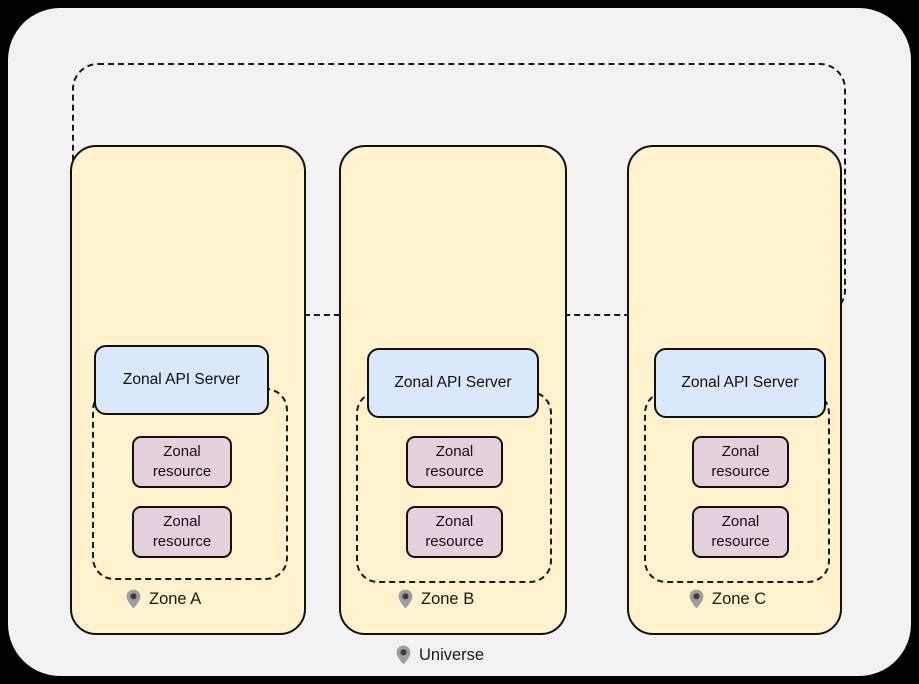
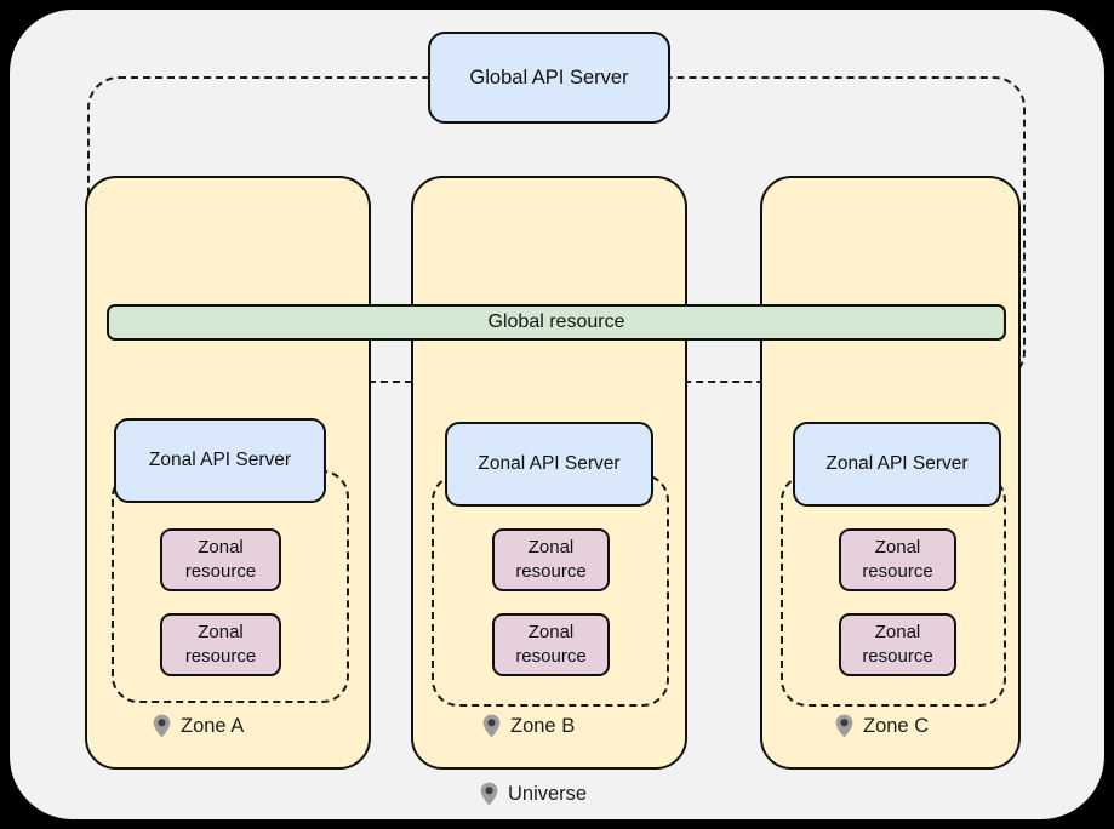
+ Global API Server
+ Global resource
  Zonal API Server
  Zonal API Server
  Zonal API Server
  Zonal
  resource
  Zonal
  resource
  Zonal
  resource
  Zonal
  resource
  Zonal
  resource
  Zonal
  resource
  Zone A
  Zone B
  Zone C
  Universe
